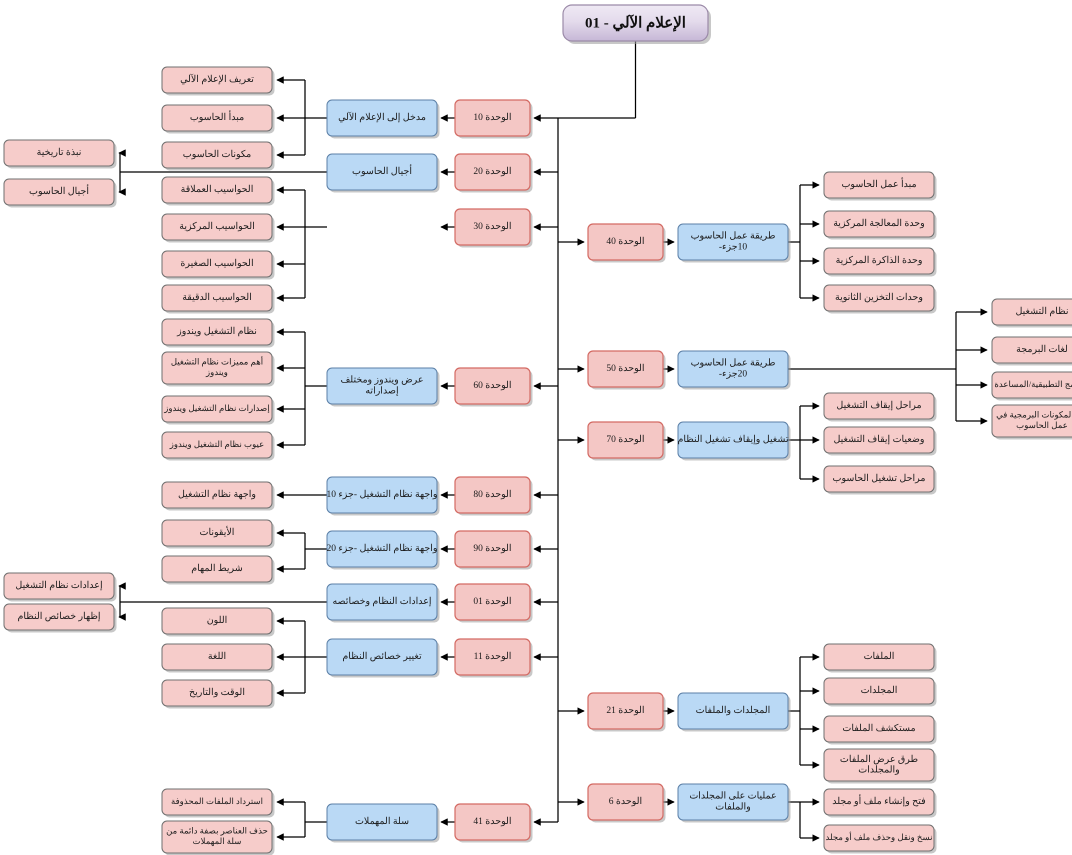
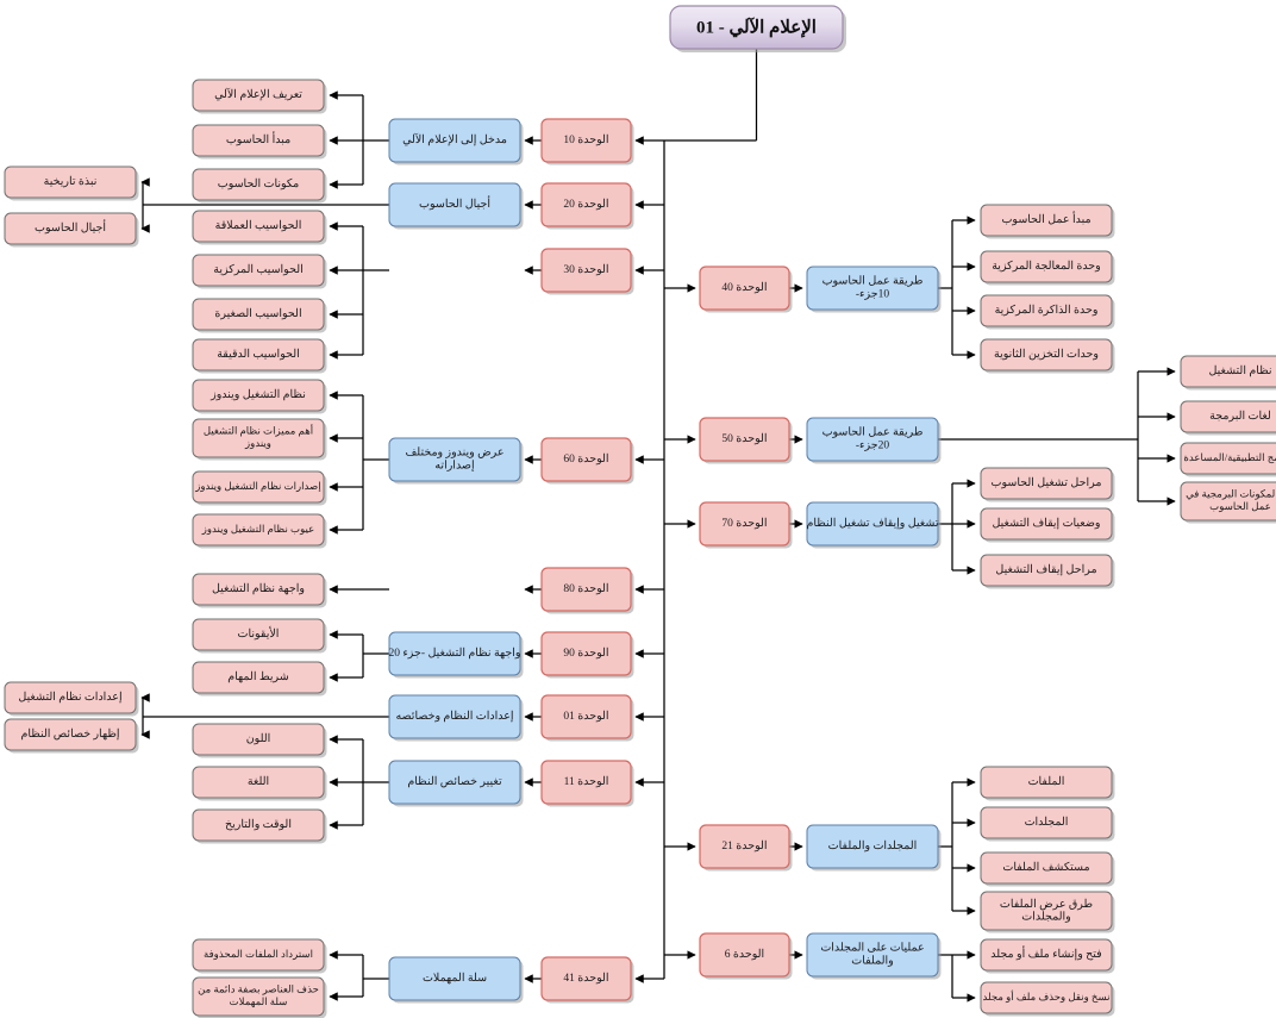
  الإعلام الآلي - 01
  الوحدة 01
  مدخل إلى الإعلام الآلي
  الوحدة 02
  أجيال الحاسوب
  الوحدة 03
  الوحدة 04
  طريقة عمل الحاسوب
  01جزء-
  الوحدة 05
  طريقة عمل الحاسوب
  02جزء-
  الوحدة 06
  عرض ويندوز ومختلف
  إصداراته
  الوحدة 07
  تشغيل وإيقاف تشغيل النظام
  الوحدة 08
- واجهة نظام التشغيل -جزء 01
  الوحدة 09
  واجهة نظام التشغيل -جزء 02
  الوحدة 10
  إعدادات النظام وخصائصه
  الوحدة 11
  تغيير خصائص النظام
  الوحدة 12
  المجلدات والملفات
  الوحدة 6
  عمليات على المجلدات
  والملفات
  الوحدة 14
  سلة المهملات
  تعريف الإعلام الآلي
  مبدأ الحاسوب
  مكونات الحاسوب
  نبذة تاريخية
  أجيال الحاسوب
  الحواسيب العملاقة
  الحواسيب المركزية
  الحواسيب الصغيرة
  الحواسيب الدقيقة
  نظام التشغيل ويندوز
  أهم مميزات نظام التشغيل
  ويندوز
  إصدارات نظام التشغيل ويندوز
  عيوب نظام التشغيل ويندوز
  واجهة نظام التشغيل
  الأيقونات
  شريط المهام
  إعدادات نظام التشغيل
  إظهار خصائص النظام
  اللون
  اللغة
  الوقت والتاريخ
  استرداد الملفات المحذوفة
  حذف العناصر بصفة دائمة من
  سلة المهملات
  مبدأ عمل الحاسوب
  وحدة المعالجة المركزية
  وحدة الذاكرة المركزية
  وحدات التخزين الثانوية
  نظام التشغيل
  لغات البرمجة
  ج التطبيقية/المساعدة
  لمكونات البرمجية في
  عمل الحاسوب
- مراحل إيقاف التشغيل
+ مراحل تشغيل الحاسوب
  وضعيات إيقاف التشغيل
- مراحل تشغيل الحاسوب
+ مراحل إيقاف التشغيل
  الملفات
  المجلدات
  مستكشف الملفات
  طرق عرض الملفات
  والمجلدات
  فتح وإنشاء ملف أو مجلد
  نسخ ونقل وحذف ملف أو مجلد
